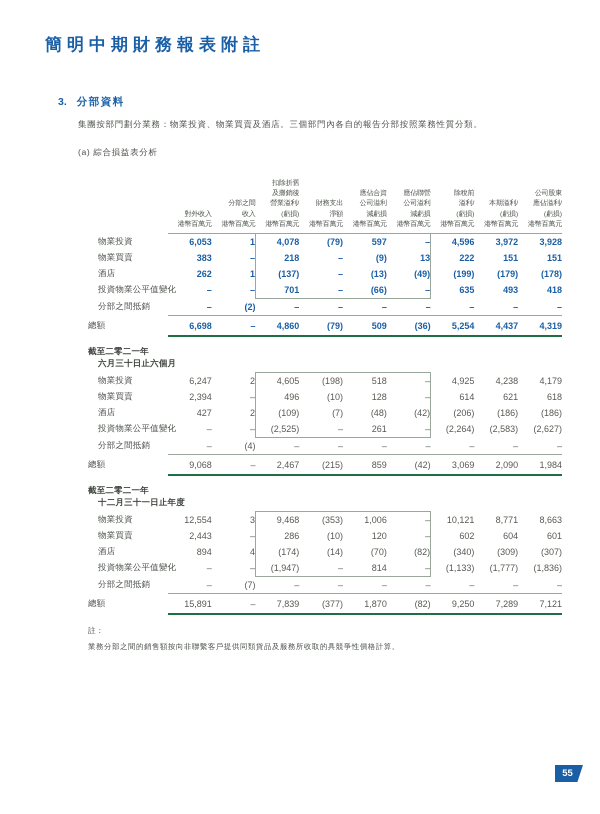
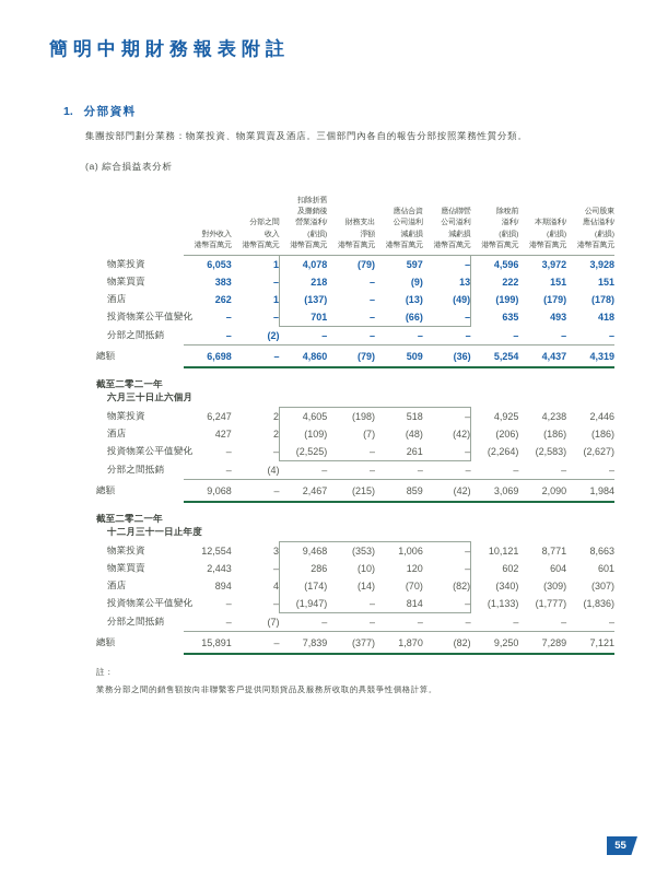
  簡明中期財務報表附註
- 3. 分部資料
+ 1. 分部資料
  集團按部門劃分業務：物業投資、物業買賣及酒店。三個部門內各自的報告分部按照業務性質分類。
  (a) 綜合損益表分析
  物業投資	6,053	1	4,078	(79)	597	–	4,596	3,972	3,928
  物業買賣	383	–	218	–	(9)	13	222	151	151
  酒店	262	1	(137)	–	(13)	(49)	(199)	(179)	(178)
  投資物業公平值變化	–	–	701	–	(66)	–	635	493	418
  分部之間抵銷	–	(2)	–	–	–	–	–	–	–
  總額	6,698	–	4,860	(79)	509	(36)	5,254	4,437	4,319
  截至二零二一年六月三十日止六個月
- 物業投資	6,247	2	4,605	(198)	518	–	4,925	4,238	4,179
+ 物業投資	6,247	2	4,605	(198)	518	–	4,925	4,238	2,446
- 物業買賣	2,394	–	496	(10)	128	–	614	621	618
  酒店	427	2	(109)	(7)	(48)	(42)	(206)	(186)	(186)
  投資物業公平值變化	–	–	(2,525)	–	261	–	(2,264)	(2,583)	(2,627)
  分部之間抵銷	–	(4)	–	–	–	–	–	–	–
  總額	9,068	–	2,467	(215)	859	(42)	3,069	2,090	1,984
  截至二零二一年十二月三十一日止年度
  物業投資	12,554	3	9,468	(353)	1,006	–	10,121	8,771	8,663
  物業買賣	2,443	–	286	(10)	120	–	602	604	601
  酒店	894	4	(174)	(14)	(70)	(82)	(340)	(309)	(307)
  投資物業公平值變化	–	–	(1,947)	–	814	–	(1,133)	(1,777)	(1,836)
  分部之間抵銷	–	(7)	–	–	–	–	–	–	–
  總額	15,891	–	7,839	(377)	1,870	(82)	9,250	7,289	7,121
  註：
  業務分部之間的銷售額按向非聯繫客戶提供同類貨品及服務所收取的具競爭性價格計算。
  55
